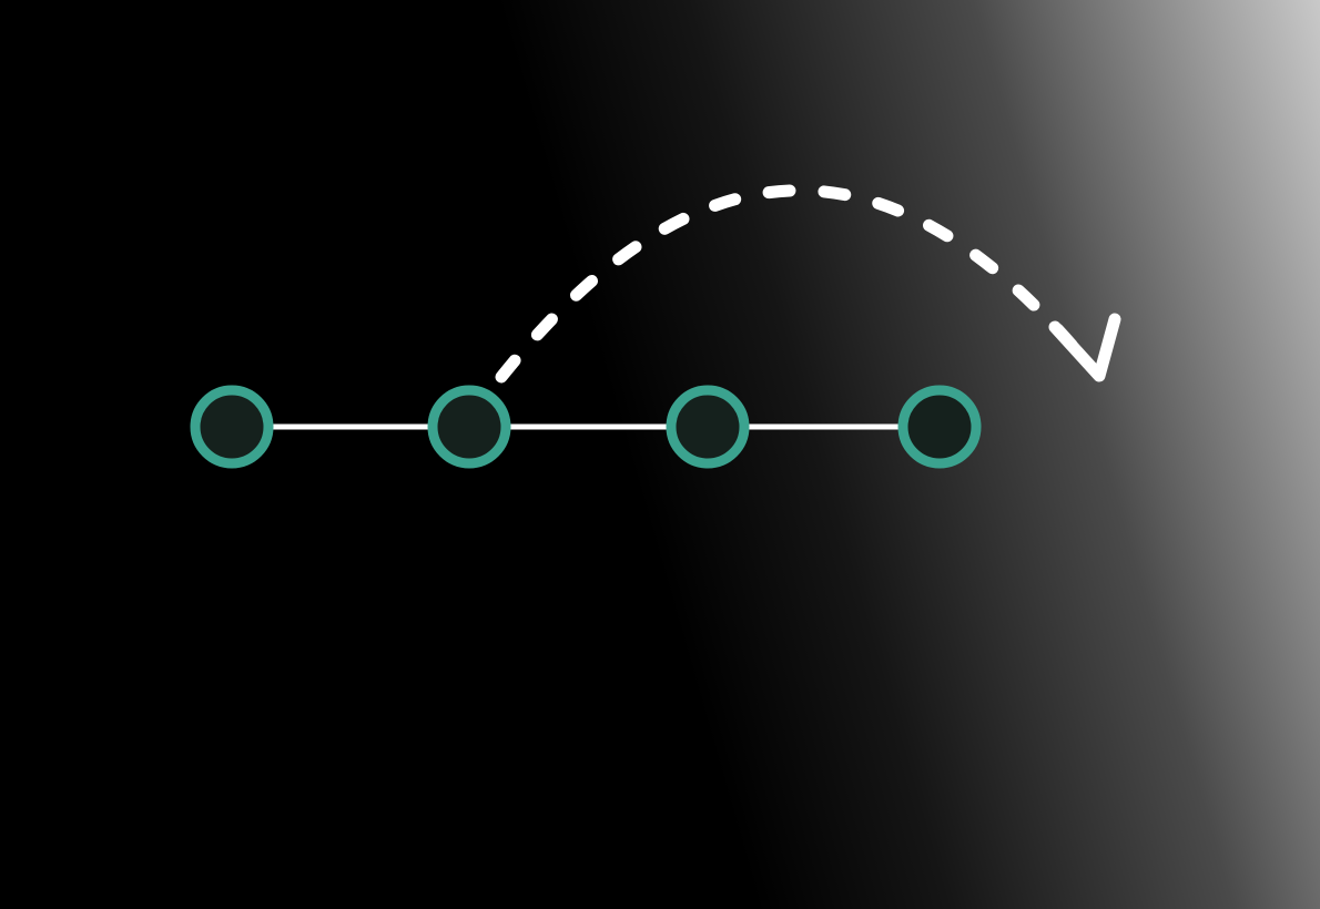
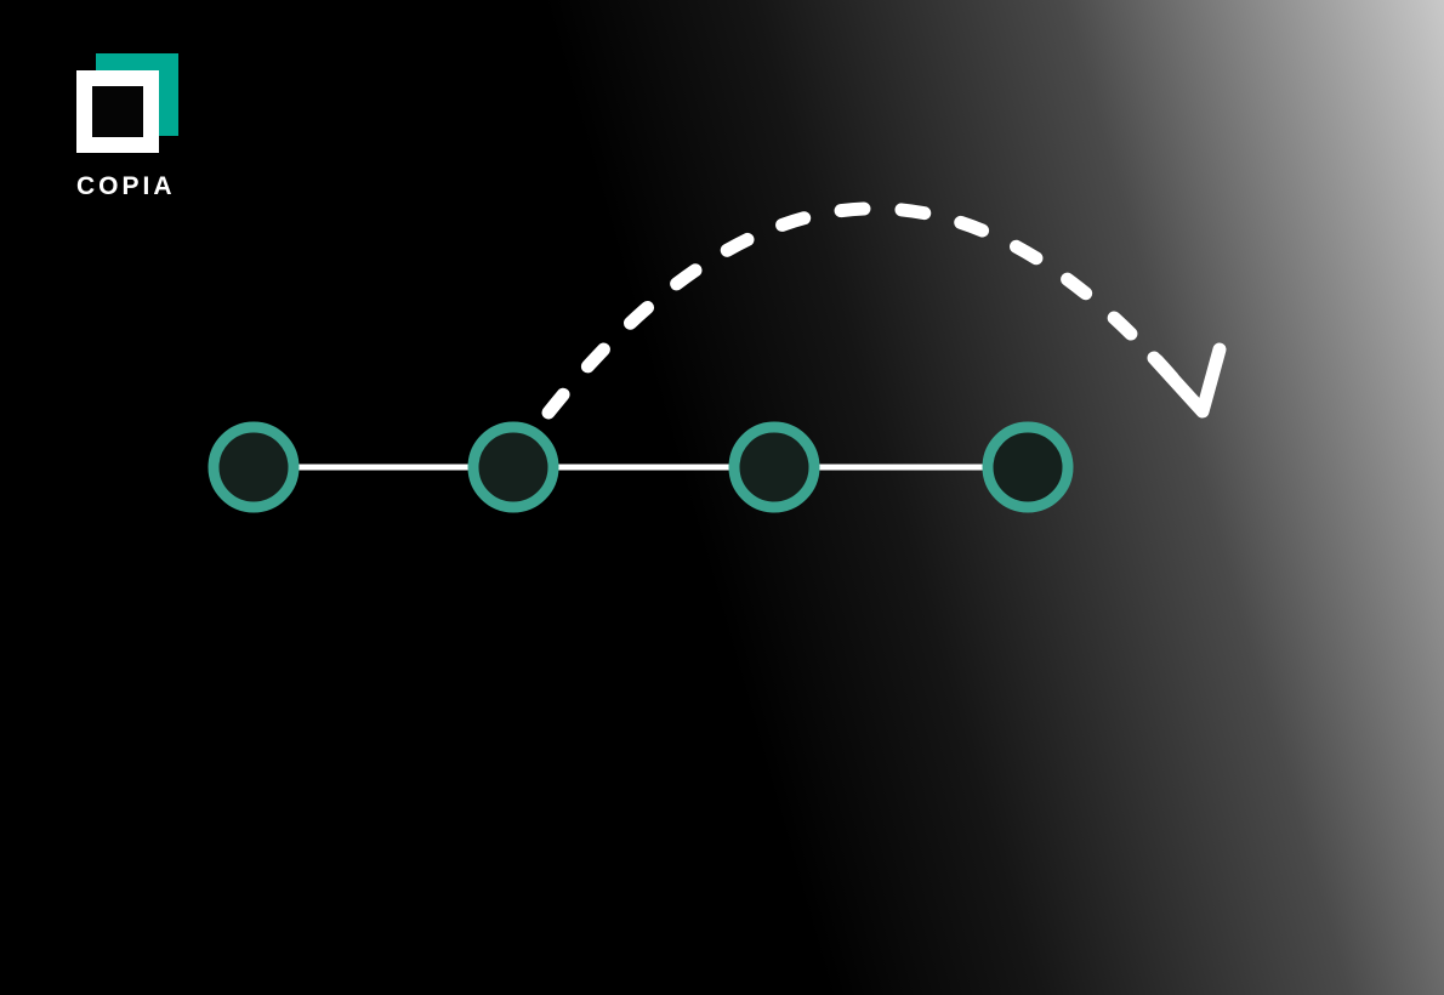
+ COPIA
